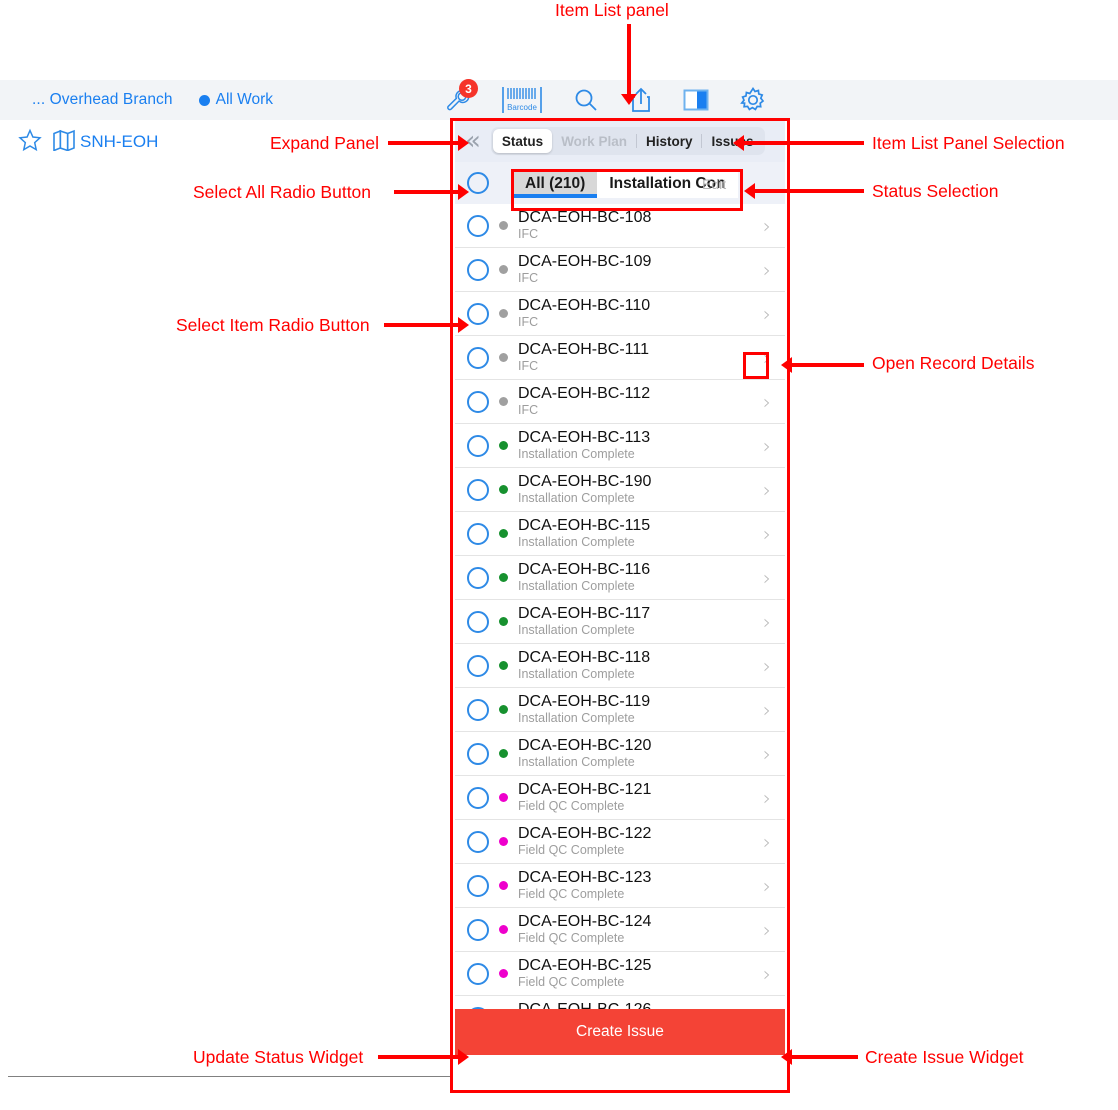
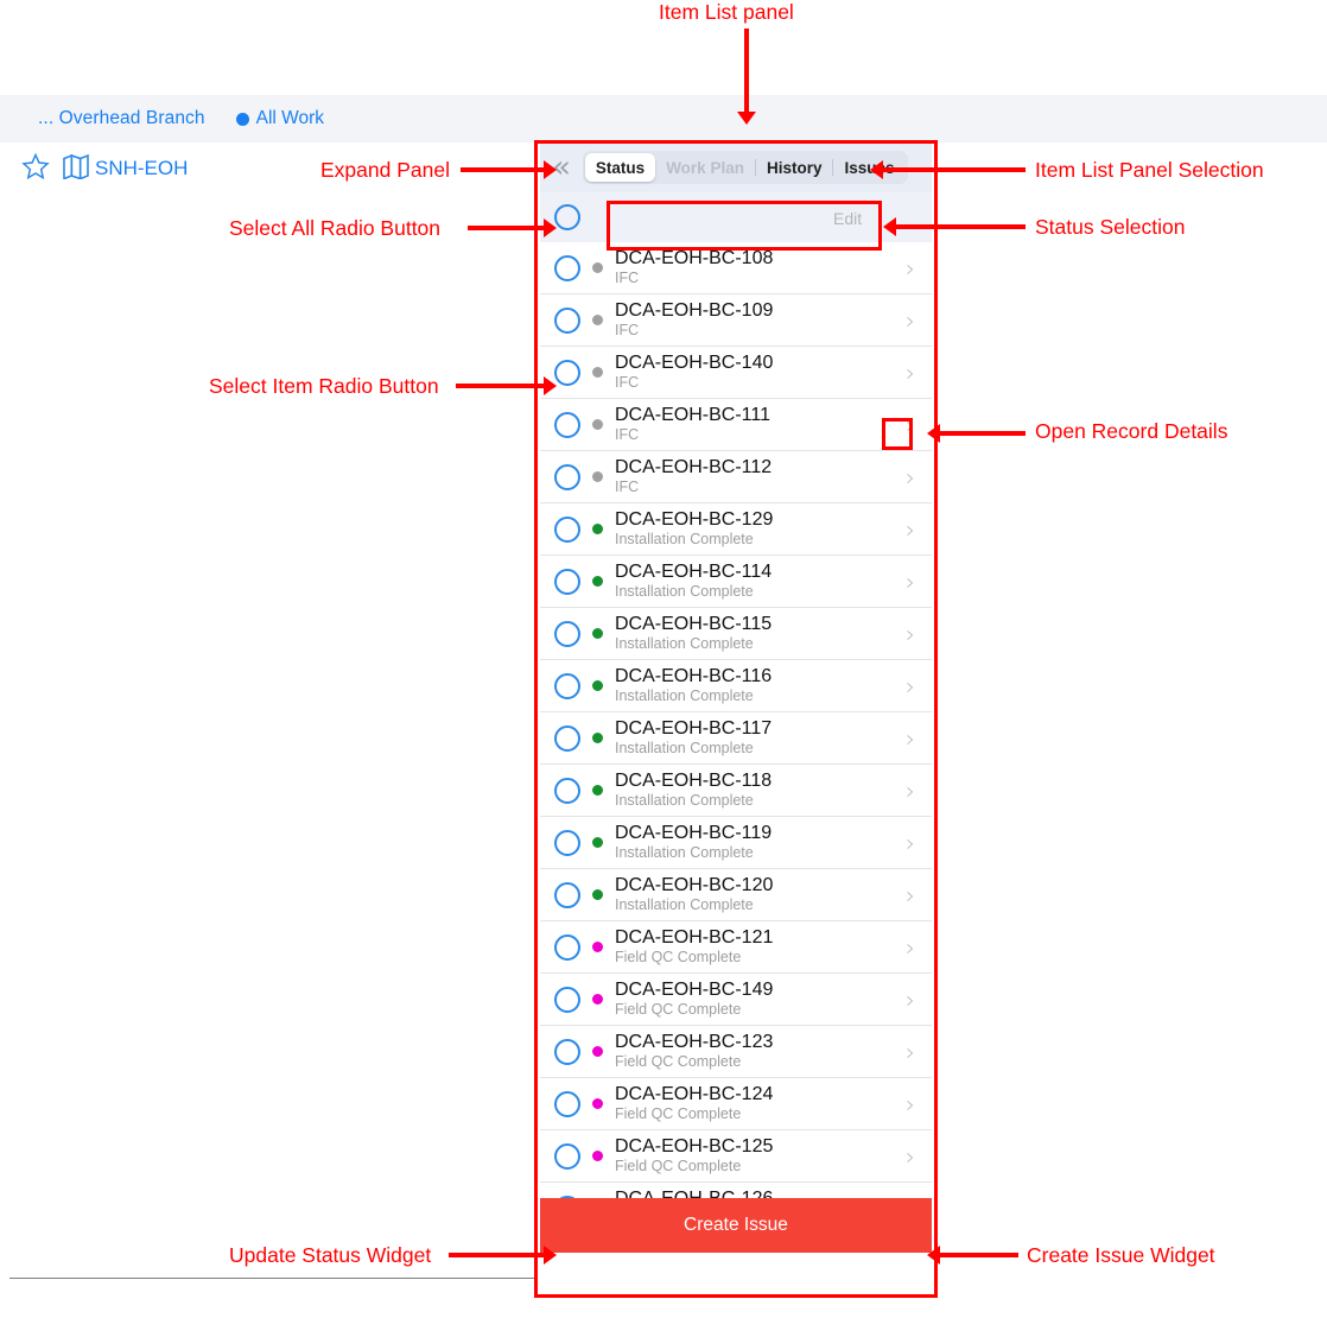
  ... Overhead Branch
  All Work
- 3
- Barcode
  SNH-EOH
  «
  Status
  Work Plan
  History
- All (210)
- Installation Con
  Edit
  DCA-EOH-BC-108
  IFC
  ›
  DCA-EOH-BC-109
  IFC
  ›
- DCA-EOH-BC-110
+ DCA-EOH-BC-140
  IFC
  ›
  DCA-EOH-BC-111
  IFC
  ›
  DCA-EOH-BC-112
  IFC
  ›
- DCA-EOH-BC-113
+ DCA-EOH-BC-129
  Installation Complete
  ›
- DCA-EOH-BC-190
+ DCA-EOH-BC-114
  Installation Complete
  ›
  DCA-EOH-BC-115
  Installation Complete
  ›
  DCA-EOH-BC-116
  Installation Complete
  ›
  DCA-EOH-BC-117
  Installation Complete
  ›
  DCA-EOH-BC-118
  Installation Complete
  ›
  DCA-EOH-BC-119
  Installation Complete
  ›
  DCA-EOH-BC-120
  Installation Complete
  ›
  DCA-EOH-BC-121
  Field QC Complete
  ›
- DCA-EOH-BC-122
+ DCA-EOH-BC-149
  Field QC Complete
  ›
  DCA-EOH-BC-123
  Field QC Complete
  ›
  DCA-EOH-BC-124
  Field QC Complete
  ›
  DCA-EOH-BC-125
  Field QC Complete
  ›
  Create Issue
  Item List panel
  Expand Panel
  Item List Panel Selection
  Select All Radio Button
  Status Selection
  Select Item Radio Button
  Open Record Details
  Update Status Widget
  Create Issue Widget
